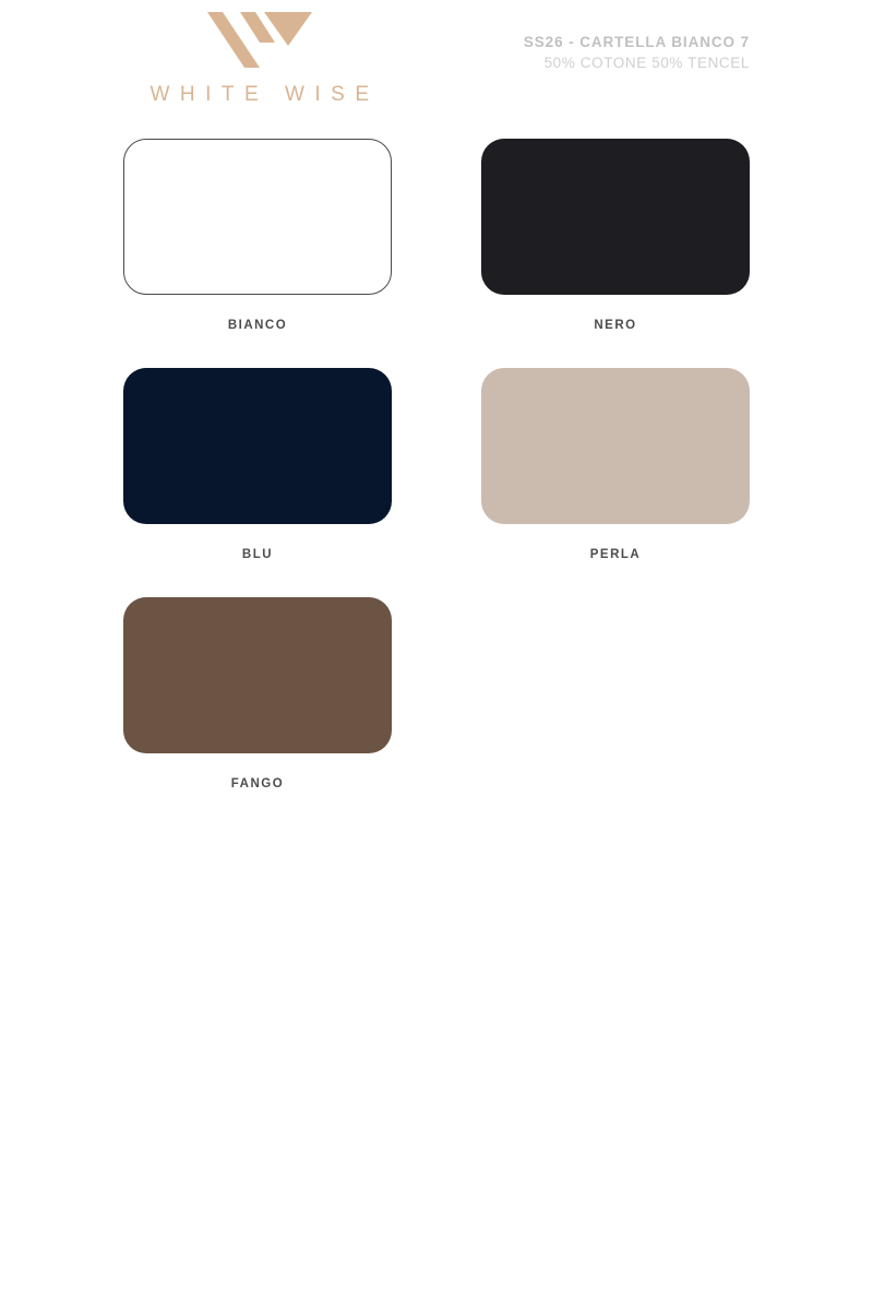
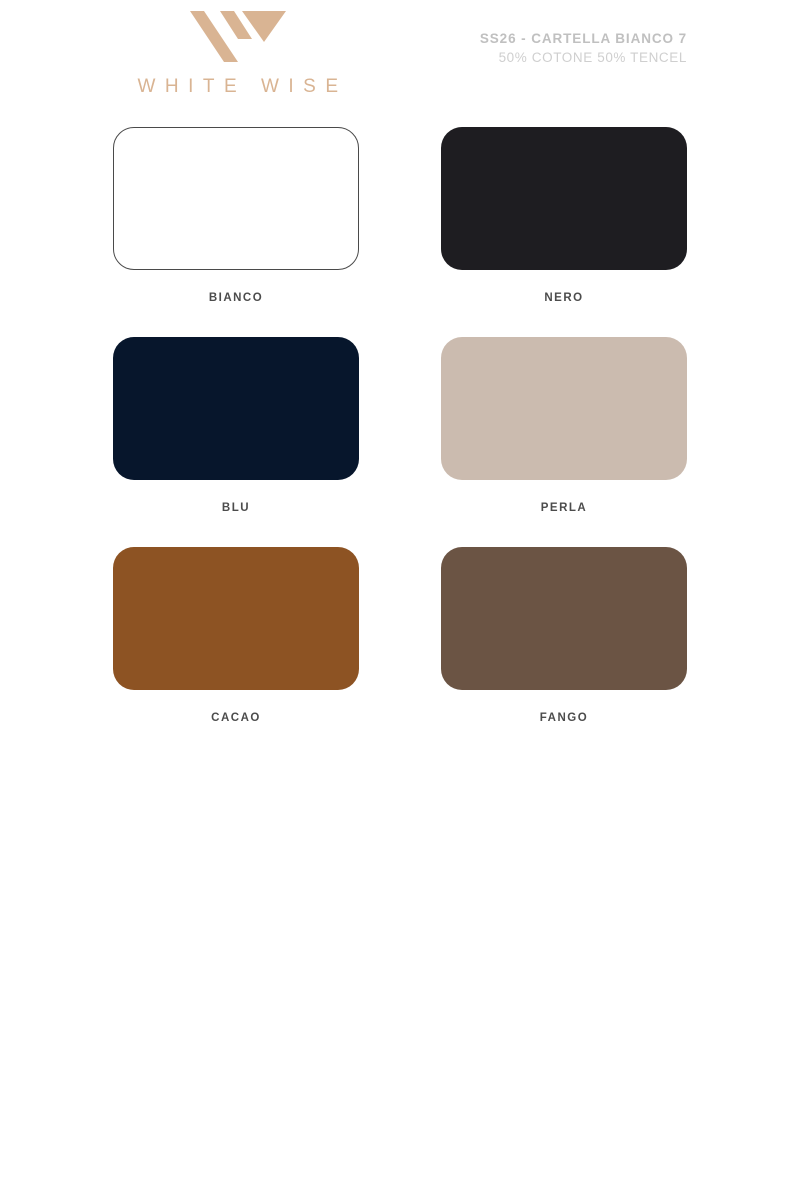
  WHITE WISE
  SS26 - CARTELLA BIANCO 7
  50% COTONE 50% TENCEL
  BIANCO
  NERO
  BLU
  PERLA
+ CACAO
  FANGO
